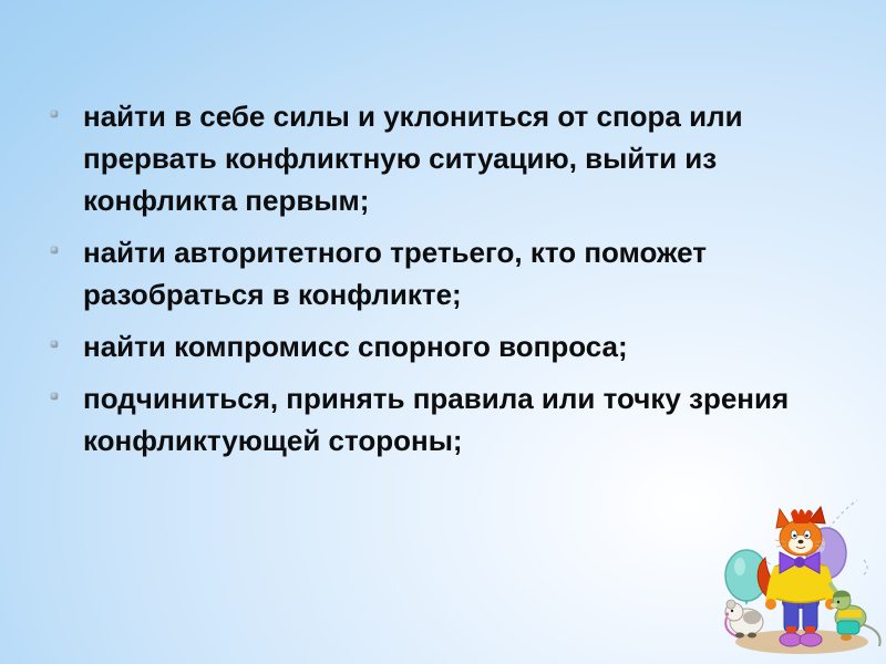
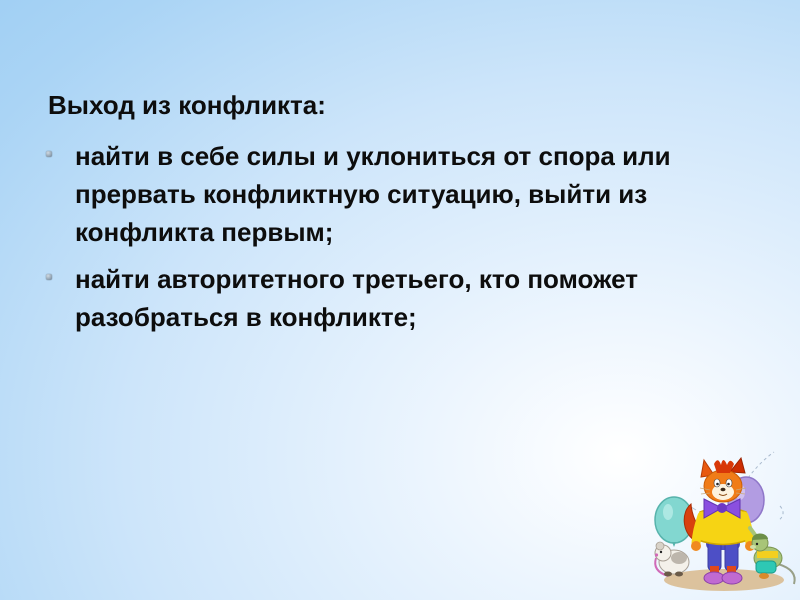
+ Выход из конфликта:
  найти в себе силы и уклониться от спора или прервать конфликтную ситуацию, выйти из конфликта первым;
  найти авторитетного третьего, кто поможет разобраться в конфликте;
- найти компромисс спорного вопроса;
- подчиниться, принять правила или точку зрения конфликтующей стороны;
